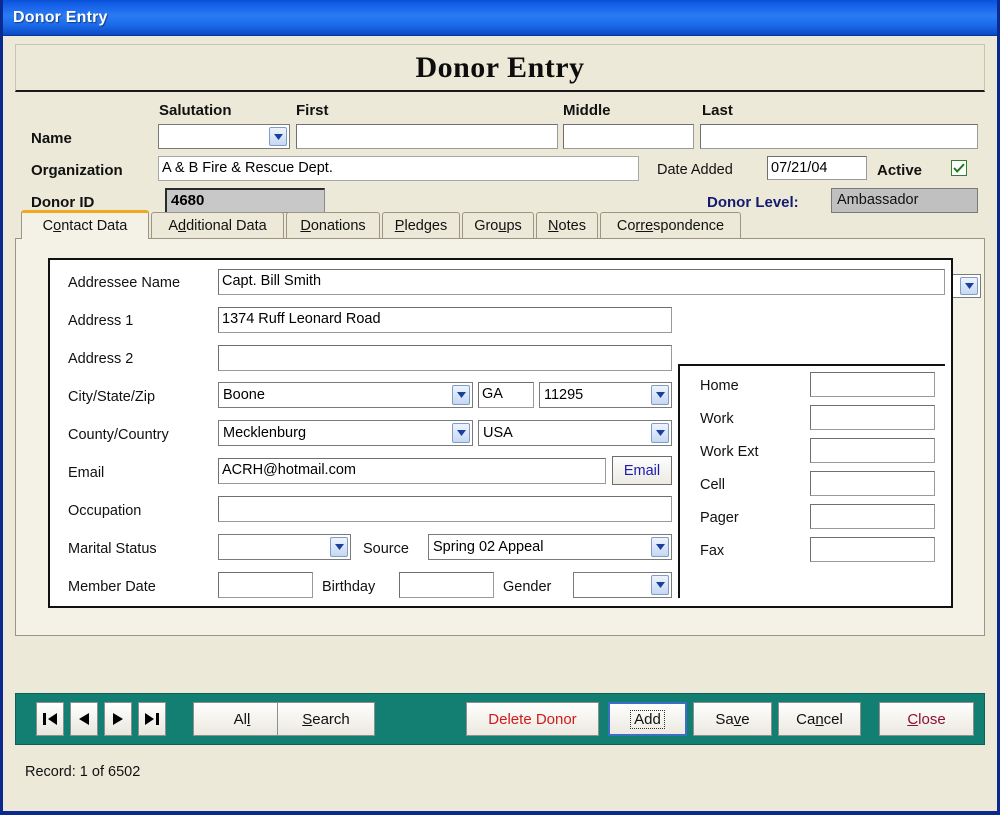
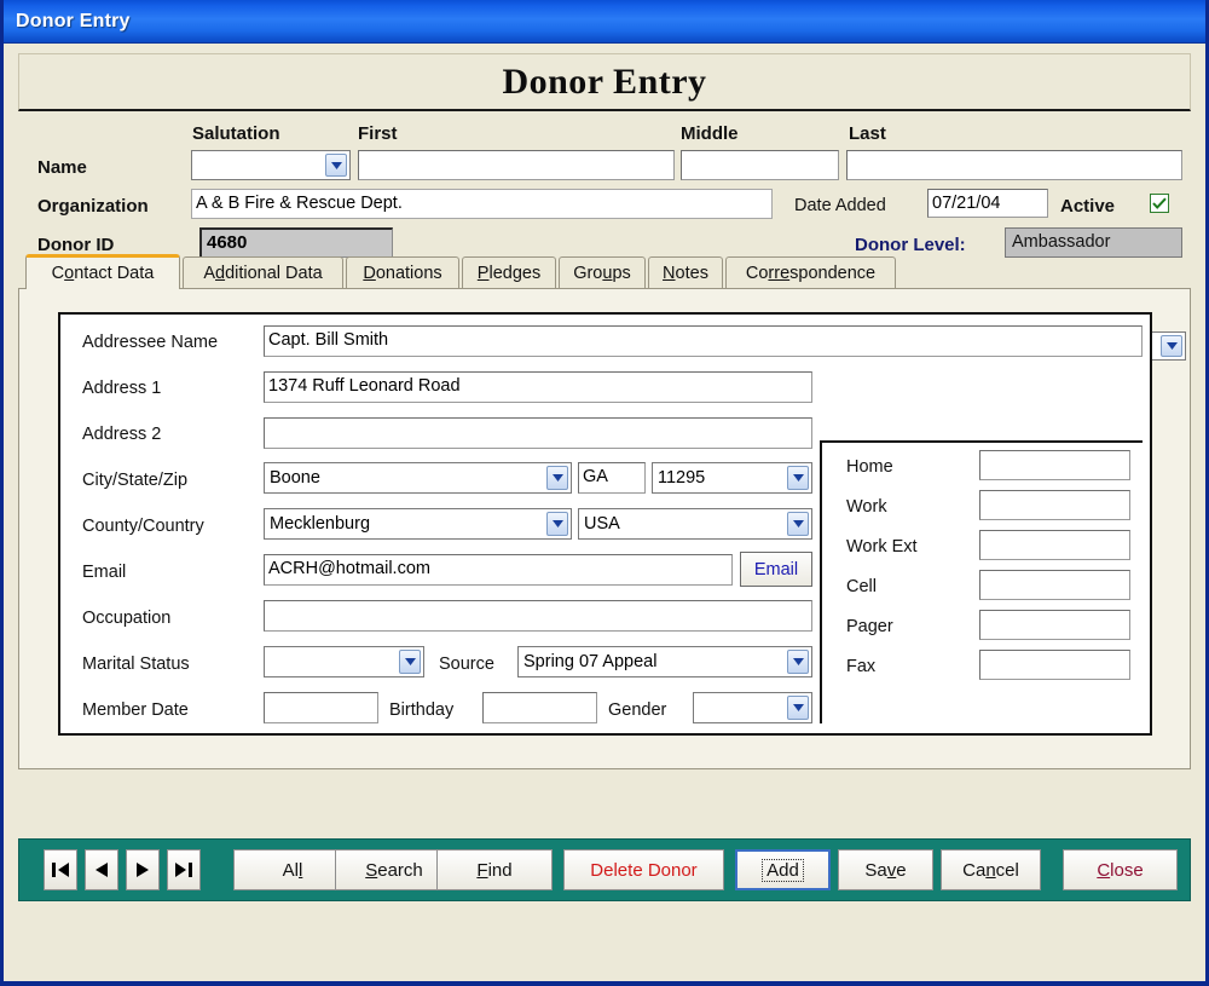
  Donor Entry
  Donor Entry
  Salutation
  First
  Middle
  Last
  Name
  Organization
  A & B Fire & Rescue Dept.
  Date Added
  07/21/04
  Active
  Donor ID
  4680
  Donor Level:
  Ambassador
  Contact Data
  Additional Data
  Donations
  Pledges
  Groups
  Notes
  Correspondence
  Addressee Name
  Capt. Bill Smith
  Address 1
  1374 Ruff Leonard Road
  Address 2
  City/State/Zip
  Boone
  GA
  11295
  County/Country
  Mecklenburg
  USA
  Email
  ACRH@hotmail.com
  Email
  Occupation
  Marital Status
  Source
- Spring 02 Appeal
+ Spring 07 Appeal
  Member Date
  Birthday
  Gender
  Home
  Work
  Work Ext
  Cell
  Pager
  Fax
  All
  Search
+ Find
  Delete Donor
  Add
  Save
  Cancel
  Close
- Record: 1 of 6502
